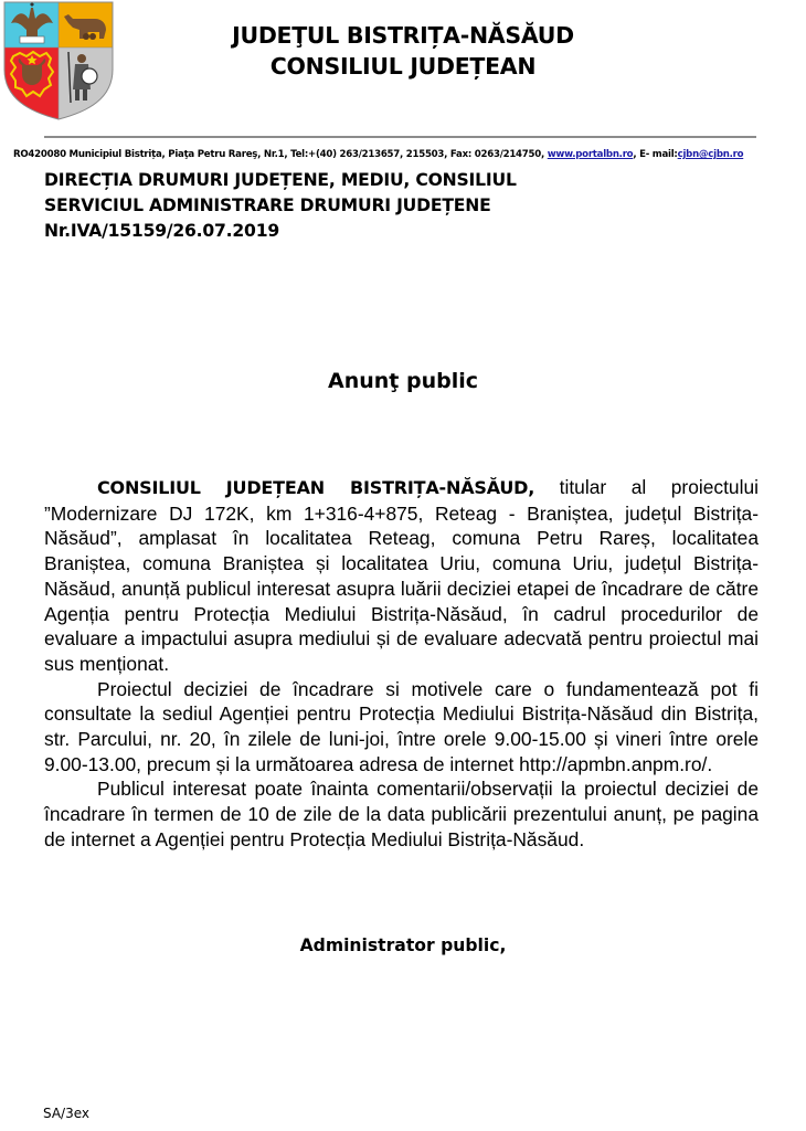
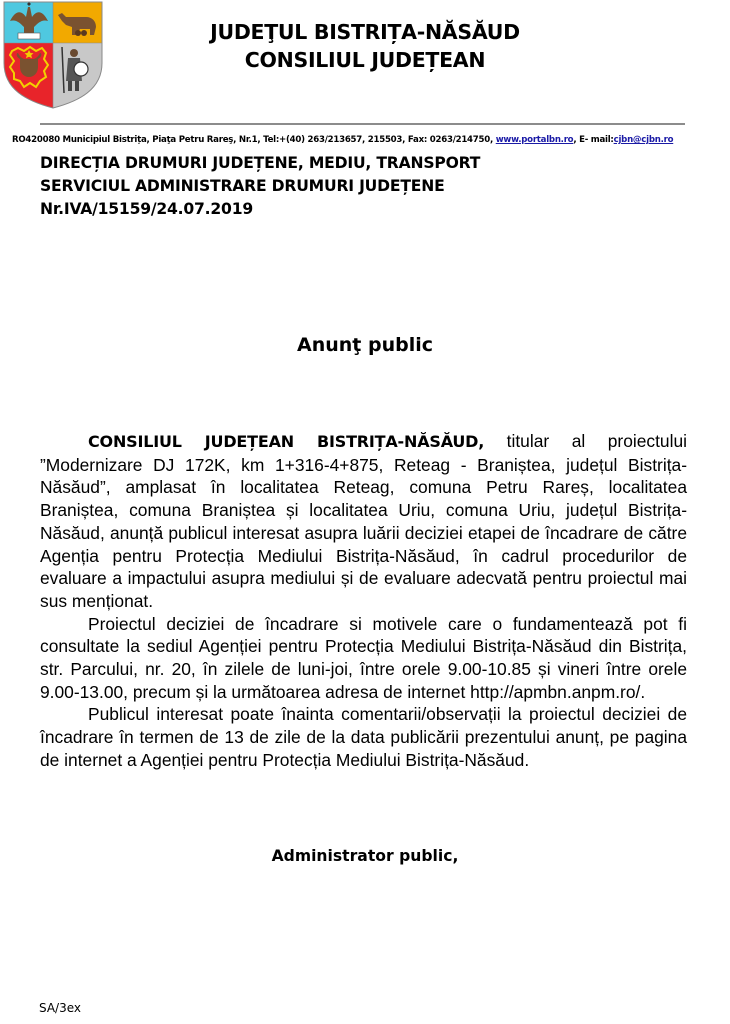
  JUDEŢUL BISTRIȚA-NĂSĂUD
  CONSILIUL JUDEȚEAN
  RO420080 Municipiul Bistrița, Piaţa Petru Rareş, Nr.1, Tel:+(40) 263/213657, 215503, Fax: 0263/214750, www.portalbn.ro, E- mail:cjbn@cjbn.ro
- DIRECȚIA DRUMURI JUDEȚENE, MEDIU, CONSILIUL
+ DIRECȚIA DRUMURI JUDEȚENE, MEDIU, TRANSPORT
  SERVICIUL ADMINISTRARE DRUMURI JUDEȚENE
- Nr.IVA/15159/26.07.2019
+ Nr.IVA/15159/24.07.2019
  Anunţ public
  CONSILIUL JUDEȚEAN BISTRIȚA-NĂSĂUD, titular al proiectului ”Modernizare DJ 172K, km 1+316-4+875, Reteag - Braniștea, județul Bistrița-Năsăud”, amplasat în localitatea Reteag, comuna Petru Rareș, localitatea Braniștea, comuna Braniștea și localitatea Uriu, comuna Uriu, județul Bistrița-Năsăud, anunță publicul interesat asupra luării deciziei etapei de încadrare de către Agenția pentru Protecția Mediului Bistrița-Năsăud, în cadrul procedurilor de evaluare a impactului asupra mediului și de evaluare adecvată pentru proiectul mai sus menționat.
- Proiectul deciziei de încadrare si motivele care o fundamentează pot fi consultate la sediul Agenției pentru Protecția Mediului Bistrița-Năsăud din Bistrița, str. Parcului, nr. 20, în zilele de luni-joi, între orele 9.00-15.00 și vineri între orele 9.00-13.00, precum și la următoarea adresa de internet http://apmbn.anpm.ro/.
+ Proiectul deciziei de încadrare si motivele care o fundamentează pot fi consultate la sediul Agenției pentru Protecția Mediului Bistrița-Năsăud din Bistrița, str. Parcului, nr. 20, în zilele de luni-joi, între orele 9.00-10.85 și vineri între orele 9.00-13.00, precum și la următoarea adresa de internet http://apmbn.anpm.ro/.
- Publicul interesat poate înainta comentarii/observații la proiectul deciziei de încadrare în termen de 10 de zile de la data publicării prezentului anunț, pe pagina de internet a Agenției pentru Protecția Mediului Bistrița-Năsăud.
+ Publicul interesat poate înainta comentarii/observații la proiectul deciziei de încadrare în termen de 13 de zile de la data publicării prezentului anunț, pe pagina de internet a Agenției pentru Protecția Mediului Bistrița-Năsăud.
  Administrator public,
  SA/3ex
